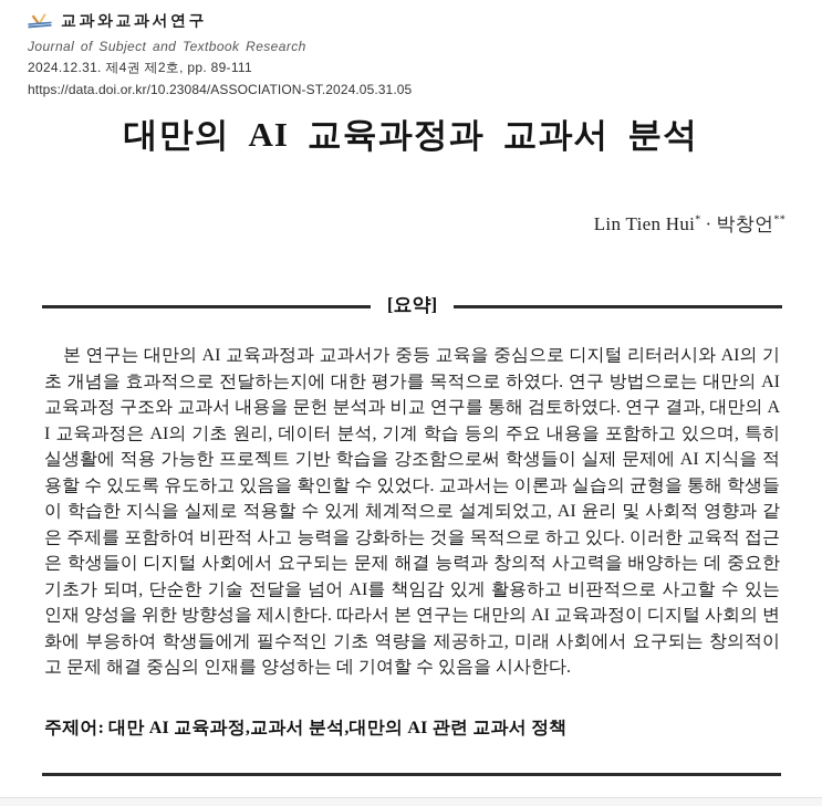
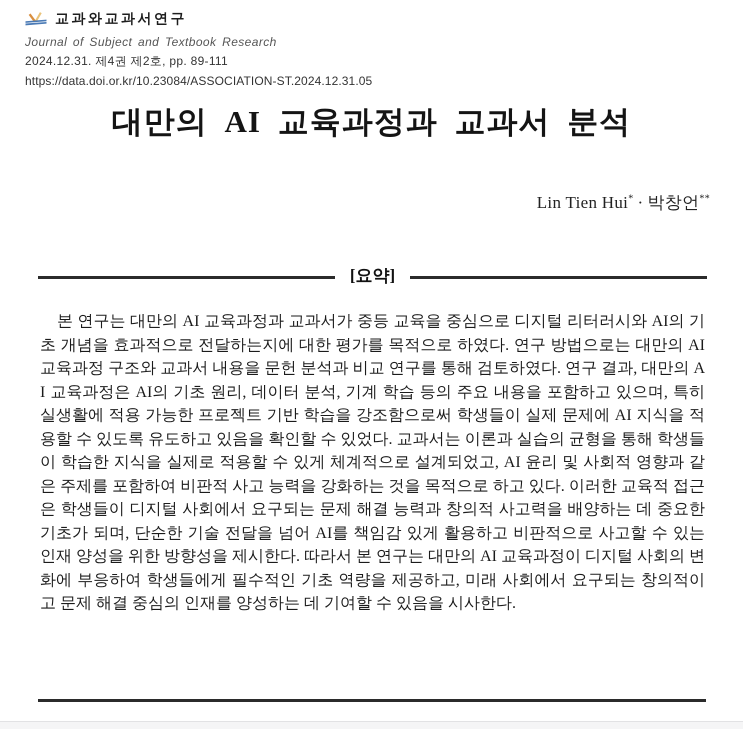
  교과와교과서연구
  Journal of Subject and Textbook Research
  2024.12.31. 제4권 제2호, pp. 89-111
- https://data.doi.or.kr/10.23084/ASSOCIATION-ST.2024.05.31.05
+ https://data.doi.or.kr/10.23084/ASSOCIATION-ST.2024.12.31.05
  대만의 AI 교육과정과 교과서 분석
  Lin Tien Hui* · 박창언**
  [요약]
  본 연구는 대만의 AI 교육과정과 교과서가 중등 교육을 중심으로 디지털 리터러시와 AI의 기초 개념을 효과적으로 전달하는지에 대한 평가를 목적으로 하였다. 연구 방법으로는 대만의 AI 교육과정 구조와 교과서 내용을 문헌 분석과 비교 연구를 통해 검토하였다. 연구 결과, 대만의 AI 교육과정은 AI의 기초 원리, 데이터 분석, 기계 학습 등의 주요 내용을 포함하고 있으며, 특히 실생활에 적용 가능한 프로젝트 기반 학습을 강조함으로써 학생들이 실제 문제에 AI 지식을 적용할 수 있도록 유도하고 있음을 확인할 수 있었다. 교과서는 이론과 실습의 균형을 통해 학생들이 학습한 지식을 실제로 적용할 수 있게 체계적으로 설계되었고, AI 윤리 및 사회적 영향과 같은 주제를 포함하여 비판적 사고 능력을 강화하는 것을 목적으로 하고 있다. 이러한 교육적 접근은 학생들이 디지털 사회에서 요구되는 문제 해결 능력과 창의적 사고력을 배양하는 데 중요한 기초가 되며, 단순한 기술 전달을 넘어 AI를 책임감 있게 활용하고 비판적으로 사고할 수 있는 인재 양성을 위한 방향성을 제시한다. 따라서 본 연구는 대만의 AI 교육과정이 디지털 사회의 변화에 부응하여 학생들에게 필수적인 기초 역량을 제공하고, 미래 사회에서 요구되는 창의적이고 문제 해결 중심의 인재를 양성하는 데 기여할 수 있음을 시사한다.
- 주제어: 대만 AI 교육과정,교과서 분석,대만의 AI 관련 교과서 정책
